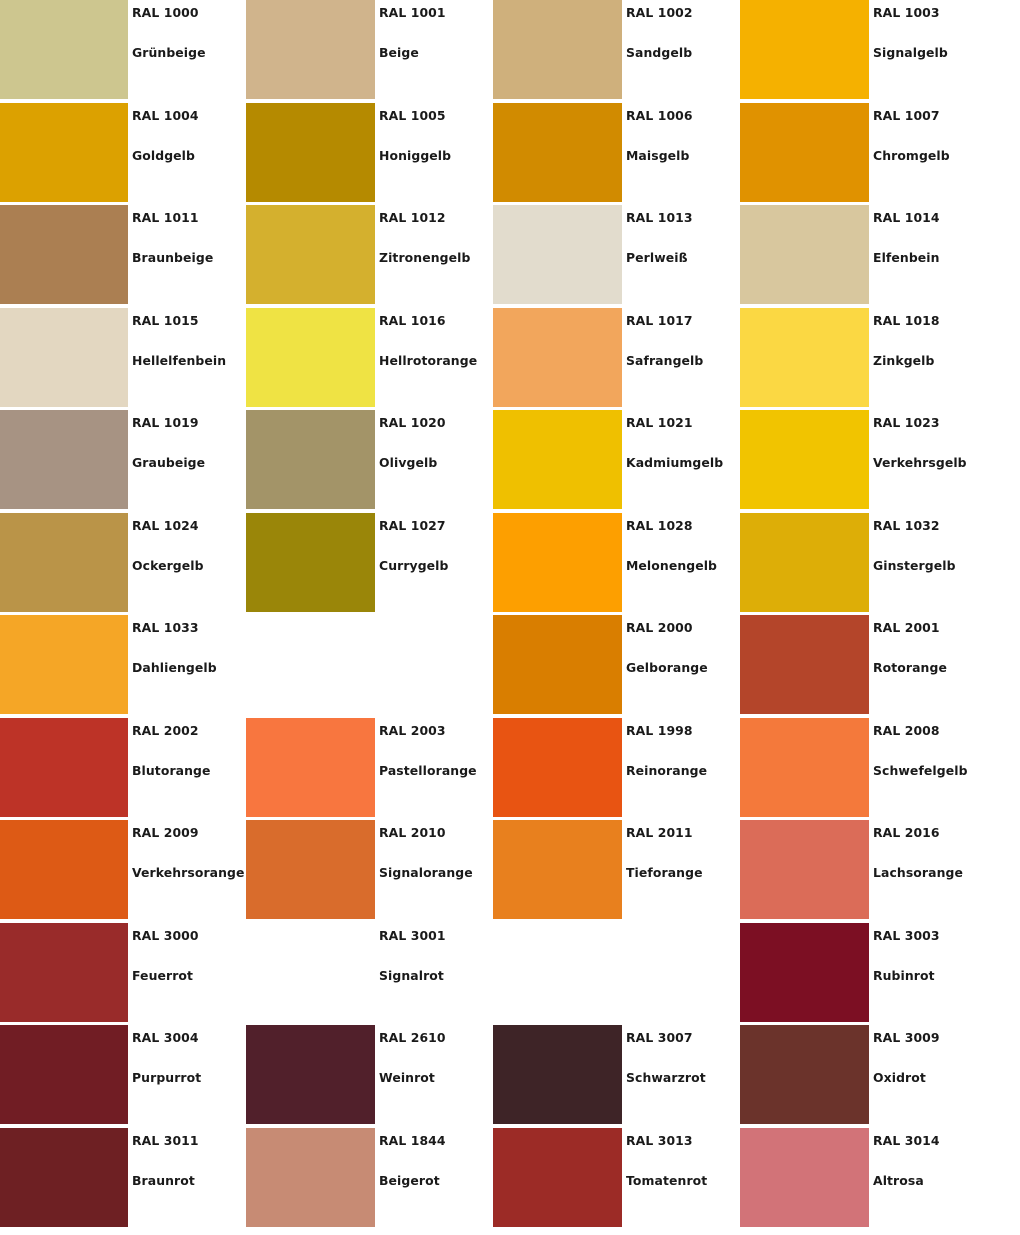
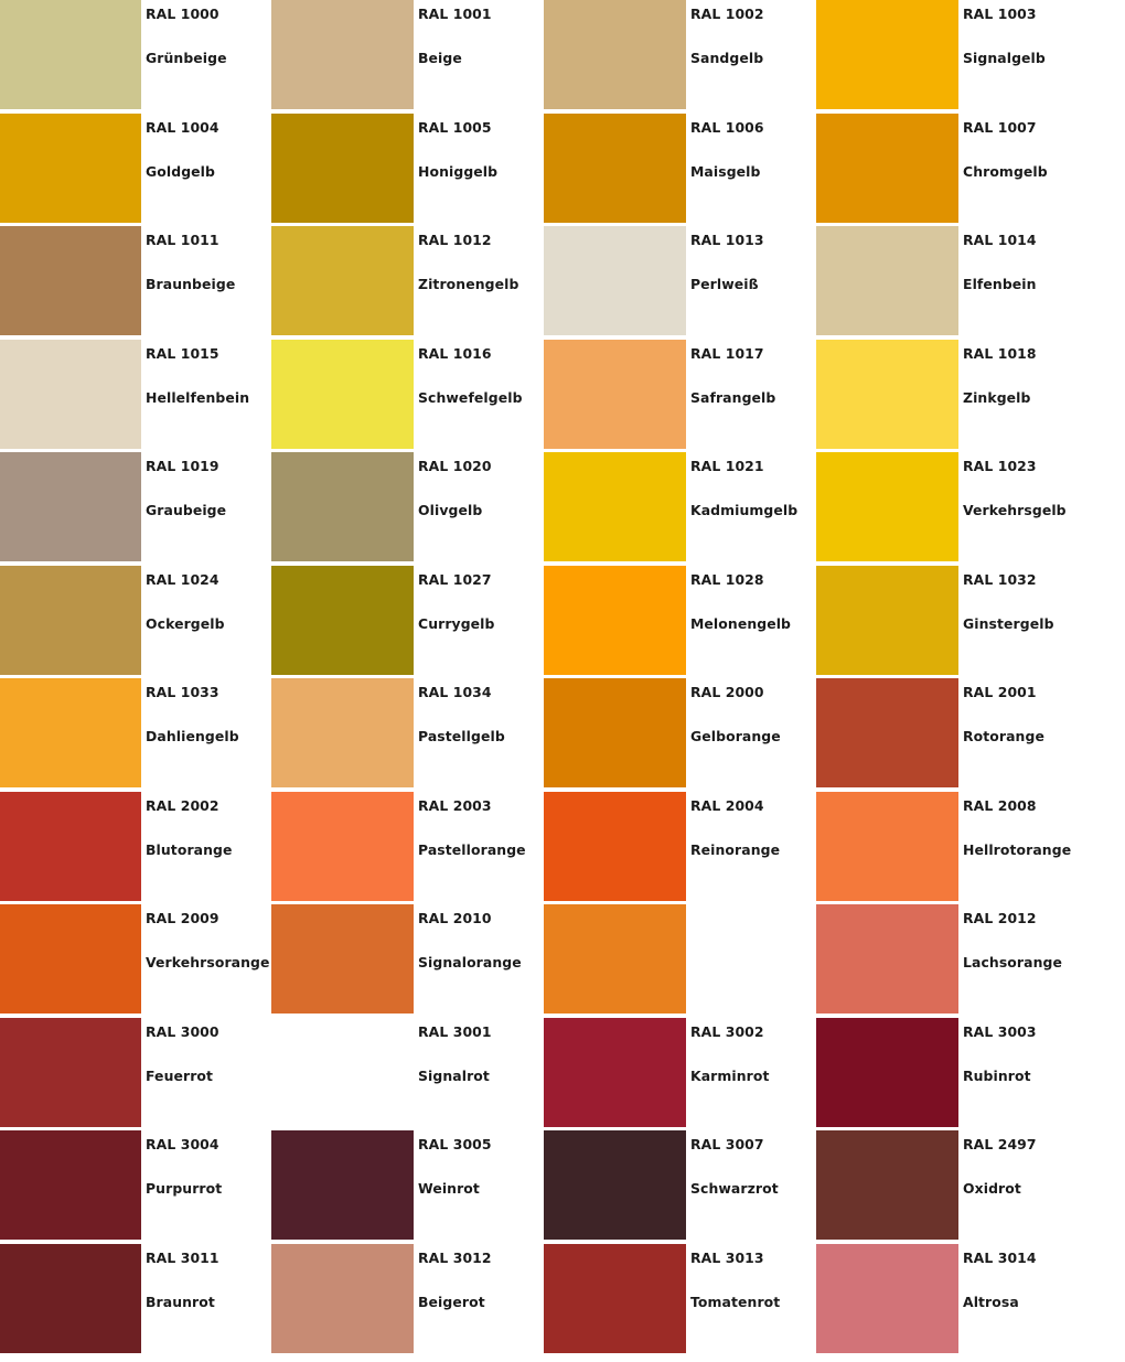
  RAL 1000
  Grünbeige
  RAL 1001
  Beige
  RAL 1002
  Sandgelb
  RAL 1003
  Signalgelb
  RAL 1004
  Goldgelb
  RAL 1005
  Honiggelb
  RAL 1006
  Maisgelb
  RAL 1007
  Chromgelb
  RAL 1011
  Braunbeige
  RAL 1012
  Zitronengelb
  RAL 1013
  Perlweiß
  RAL 1014
  Elfenbein
  RAL 1015
  Hellelfenbein
  RAL 1016
- Hellrotorange
+ Schwefelgelb
  RAL 1017
  Safrangelb
  RAL 1018
  Zinkgelb
  RAL 1019
  Graubeige
  RAL 1020
  Olivgelb
  RAL 1021
  Kadmiumgelb
  RAL 1023
  Verkehrsgelb
  RAL 1024
  Ockergelb
  RAL 1027
  Currygelb
  RAL 1028
  Melonengelb
  RAL 1032
  Ginstergelb
  RAL 1033
  Dahliengelb
+ RAL 1034
+ Pastellgelb
  RAL 2000
  Gelborange
  RAL 2001
  Rotorange
  RAL 2002
  Blutorange
  RAL 2003
  Pastellorange
- RAL 1998
+ RAL 2004
  Reinorange
  RAL 2008
- Schwefelgelb
+ Hellrotorange
  RAL 2009
  Verkehrsorange
  RAL 2010
  Signalorange
- RAL 2011
- Tieforange
- RAL 2016
+ RAL 2012
  Lachsorange
  RAL 3000
  Feuerrot
  RAL 3001
  Signalrot
+ RAL 3002
+ Karminrot
  RAL 3003
  Rubinrot
  RAL 3004
  Purpurrot
- RAL 2610
+ RAL 3005
  Weinrot
  RAL 3007
  Schwarzrot
- RAL 3009
+ RAL 2497
  Oxidrot
  RAL 3011
  Braunrot
- RAL 1844
+ RAL 3012
  Beigerot
  RAL 3013
  Tomatenrot
  RAL 3014
  Altrosa
